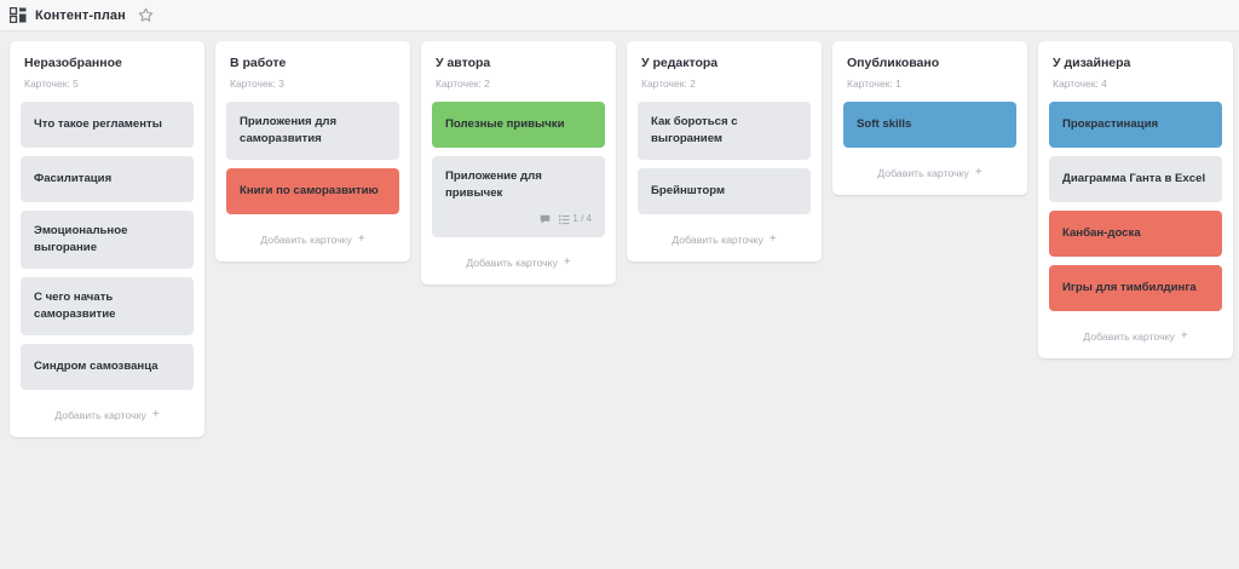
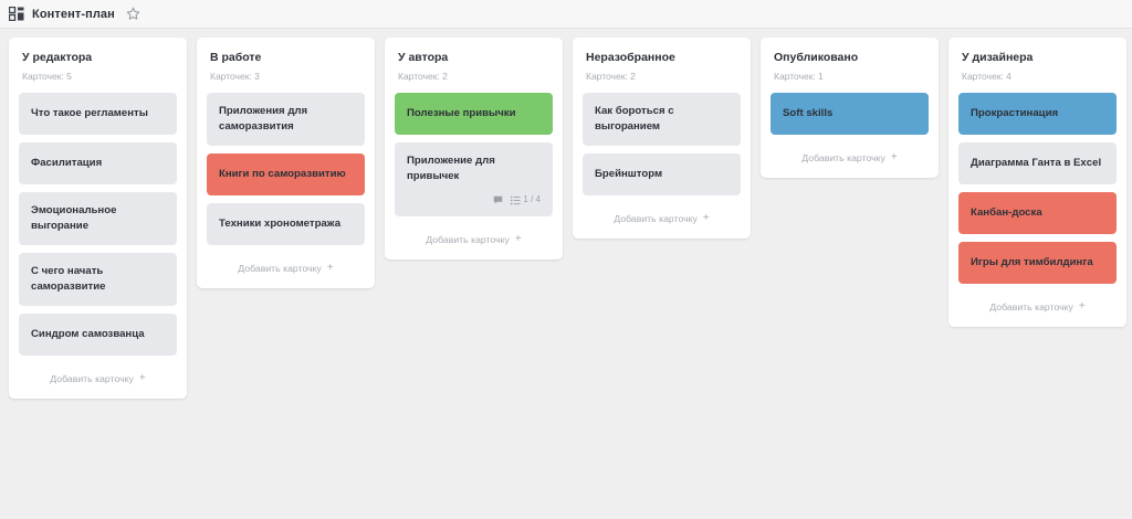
  Контент-план
- Неразобранное
+ У редактора
  Карточек: 5
  Что такое регламенты
  Фасилитация
  Эмоциональное выгорание
  С чего начать саморазвитие
  Синдром самозванца
  Добавить карточку
  +
  В работе
  Карточек: 3
  Приложения для саморазвития
  Книги по саморазвитию
+ Техники хронометража
  Добавить карточку
  +
  У автора
  Карточек: 2
  Полезные привычки
  Приложение для привычек
  1 / 4
  Добавить карточку
  +
- У редактора
+ Неразобранное
  Карточек: 2
  Как бороться с выгоранием
  Брейншторм
  Добавить карточку
  +
  Опубликовано
  Карточек: 1
  Soft skills
  Добавить карточку
  +
  У дизайнера
  Карточек: 4
  Прокрастинация
  Диаграмма Ганта в Excel
  Канбан-доска
  Игры для тимбилдинга
  Добавить карточку
  +
